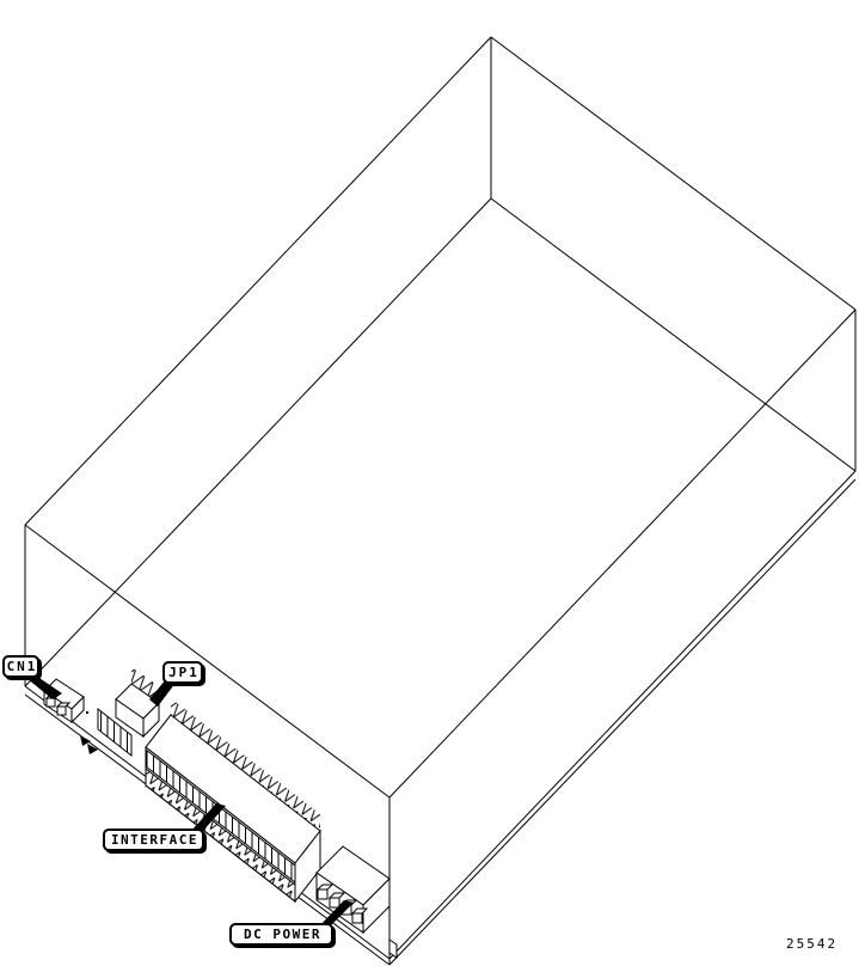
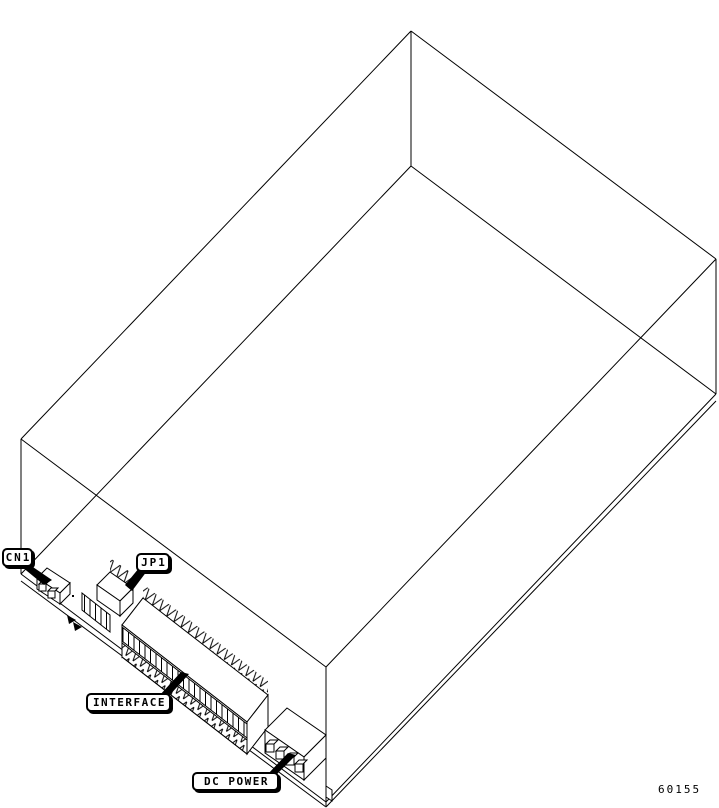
  CN1
  JP1
  INTERFACE
  DC POWER
- 25542
+ 60155
